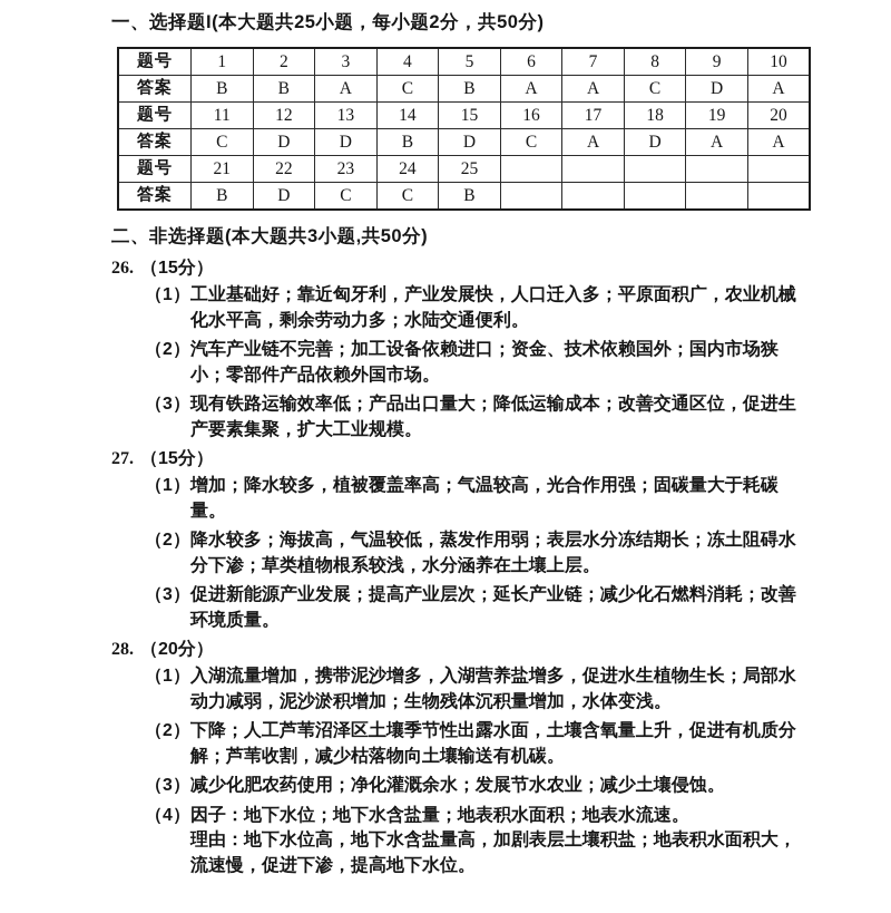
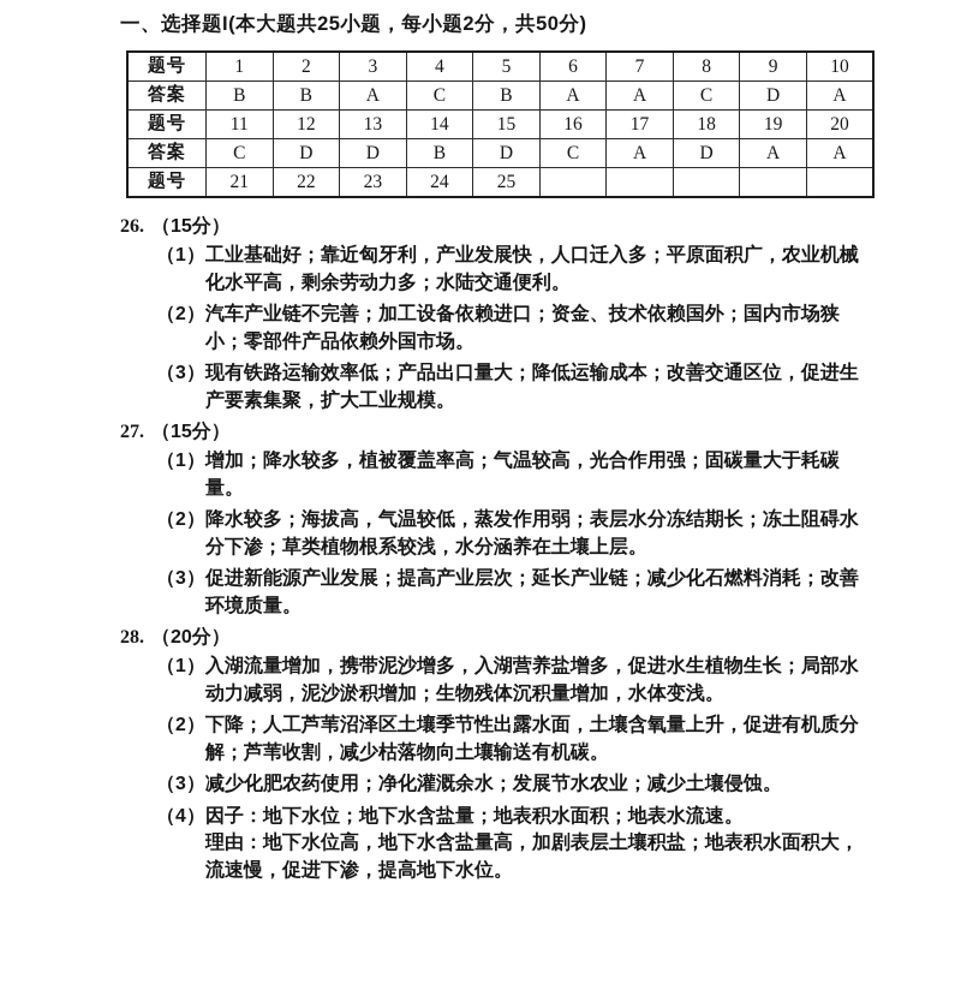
  一、选择题I(本大题共25小题，每小题2分，共50分)
  题号	1	2	3	4	5	6	7	8	9	10
  答案	B	B	A	C	B	A	A	C	D	A
  题号	11	12	13	14	15	16	17	18	19	20
  答案	C	D	D	B	D	C	A	D	A	A
  题号	21	22	23	24	25
- 答案	B	D	C	C	B
- 二、非选择题(本大题共3小题,共50分)
  26. （15分）
  （1）
  工业基础好；靠近匈牙利，产业发展快，人口迁入多；平原面积广，农业机械化水平高，剩余劳动力多；水陆交通便利。
  （2）
  汽车产业链不完善；加工设备依赖进口；资金、技术依赖国外；国内市场狭小；零部件产品依赖外国市场。
  （3）
  现有铁路运输效率低；产品出口量大；降低运输成本；改善交通区位，促进生产要素集聚，扩大工业规模。
  27. （15分）
  （1）
  增加；降水较多，植被覆盖率高；气温较高，光合作用强；固碳量大于耗碳量。
  （2）
  降水较多；海拔高，气温较低，蒸发作用弱；表层水分冻结期长；冻土阻碍水分下渗；草类植物根系较浅，水分涵养在土壤上层。
  （3）
  促进新能源产业发展；提高产业层次；延长产业链；减少化石燃料消耗；改善环境质量。
  28. （20分）
  （1）
  入湖流量增加，携带泥沙增多，入湖营养盐增多，促进水生植物生长；局部水动力减弱，泥沙淤积增加；生物残体沉积量增加，水体变浅。
  （2）
  下降；人工芦苇沼泽区土壤季节性出露水面，土壤含氧量上升，促进有机质分解；芦苇收割，减少枯落物向土壤输送有机碳。
  （3）
  减少化肥农药使用；净化灌溉余水；发展节水农业；减少土壤侵蚀。
  （4）
  因子：地下水位；地下水含盐量；地表积水面积；地表水流速。
  理由：地下水位高，地下水含盐量高，加剧表层土壤积盐；地表积水面积大，流速慢，促进下渗，提高地下水位。
